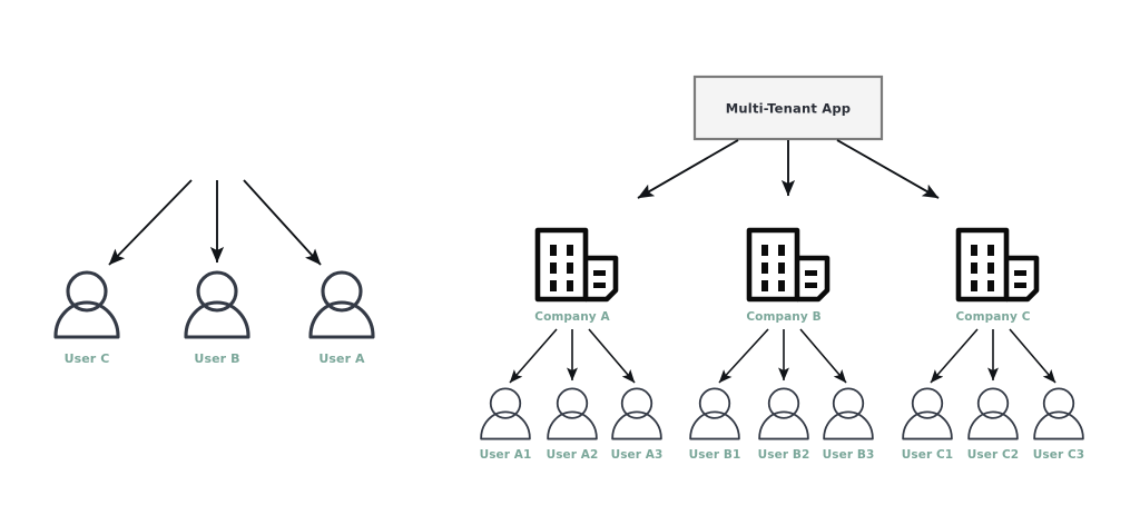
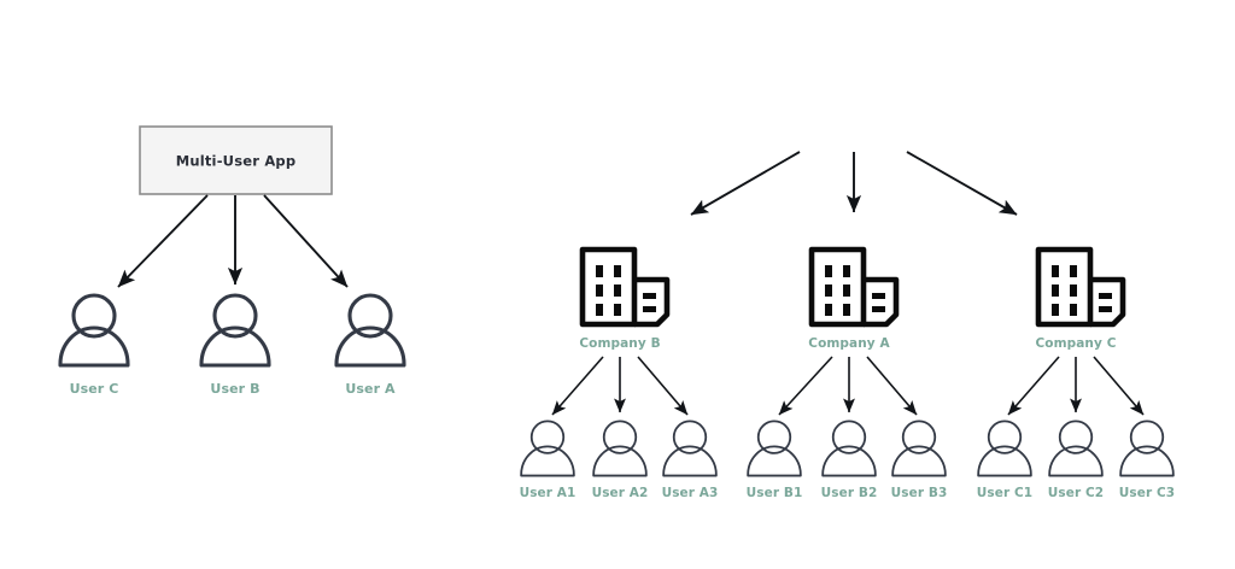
+ Multi-User App
  User C
  User B
  User A
- Multi-Tenant App
- Company A
+ Company B
  User A1
  User A2
  User A3
- Company B
+ Company A
  User B1
  User B2
  User B3
  Company C
  User C1
  User C2
  User C3
